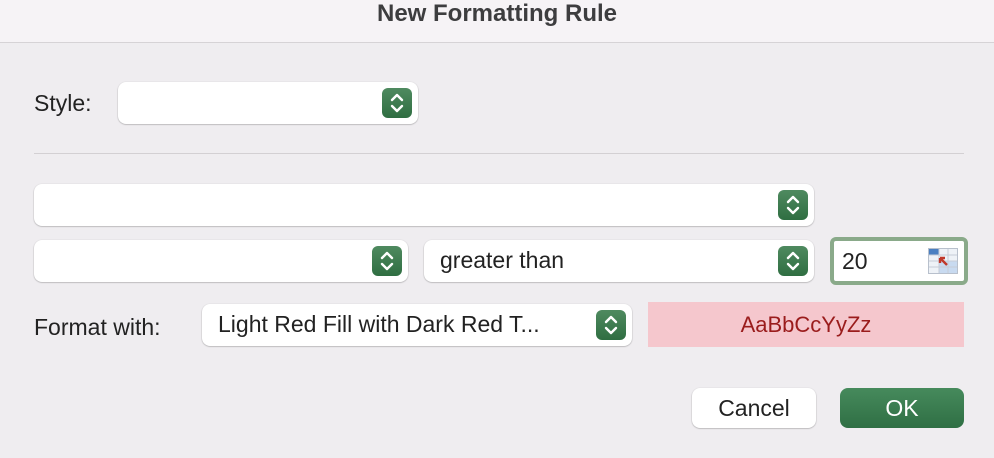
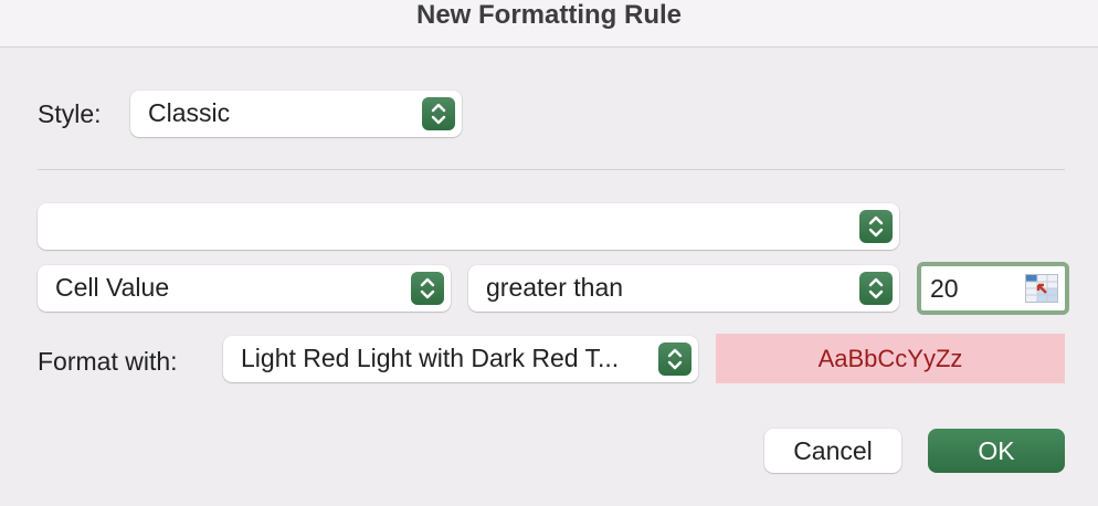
  New Formatting Rule
  Style:
+ Classic
+ Cell Value
  greater than
  20
  Format with:
- Light Red Fill with Dark Red T...
+ Light Red Light with Dark Red T...
  AaBbCcYyZz
  Cancel
  OK
